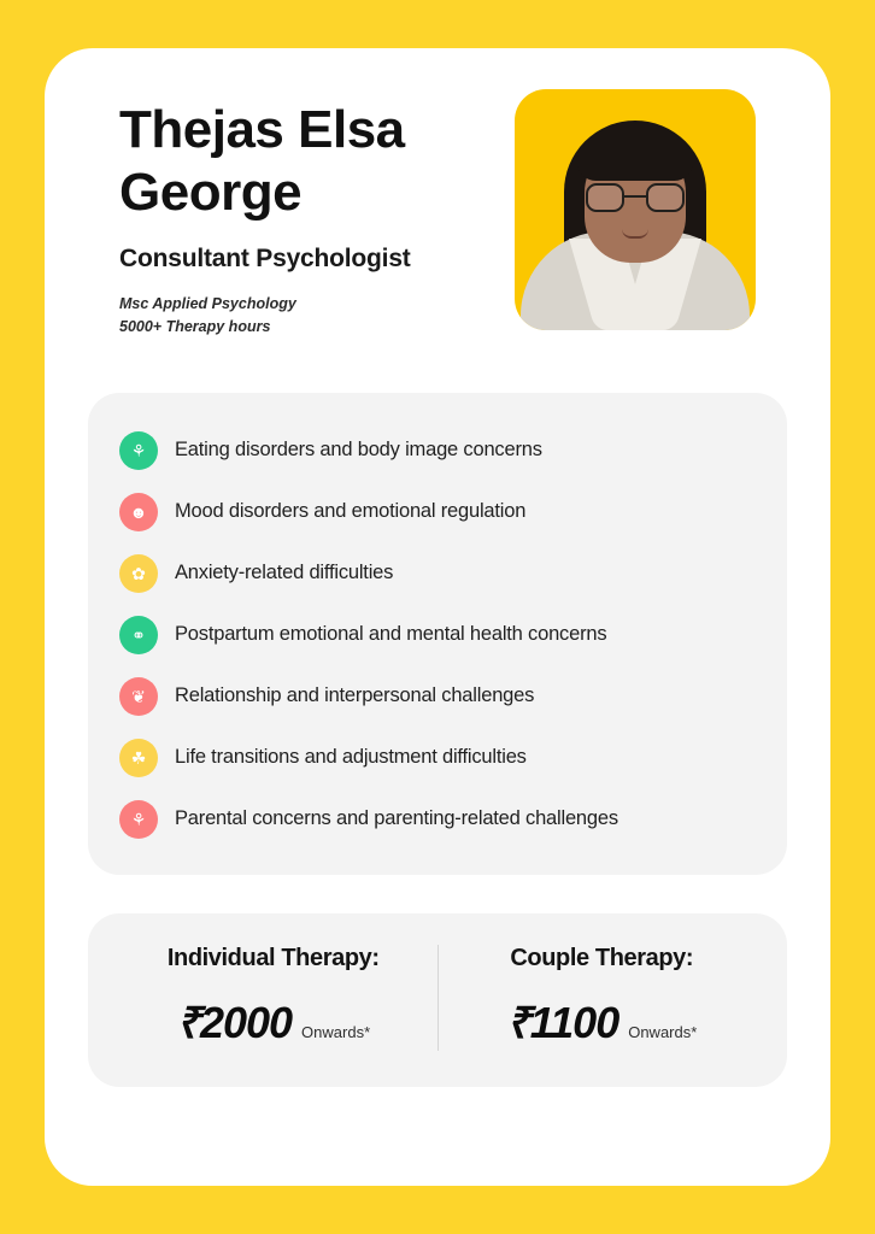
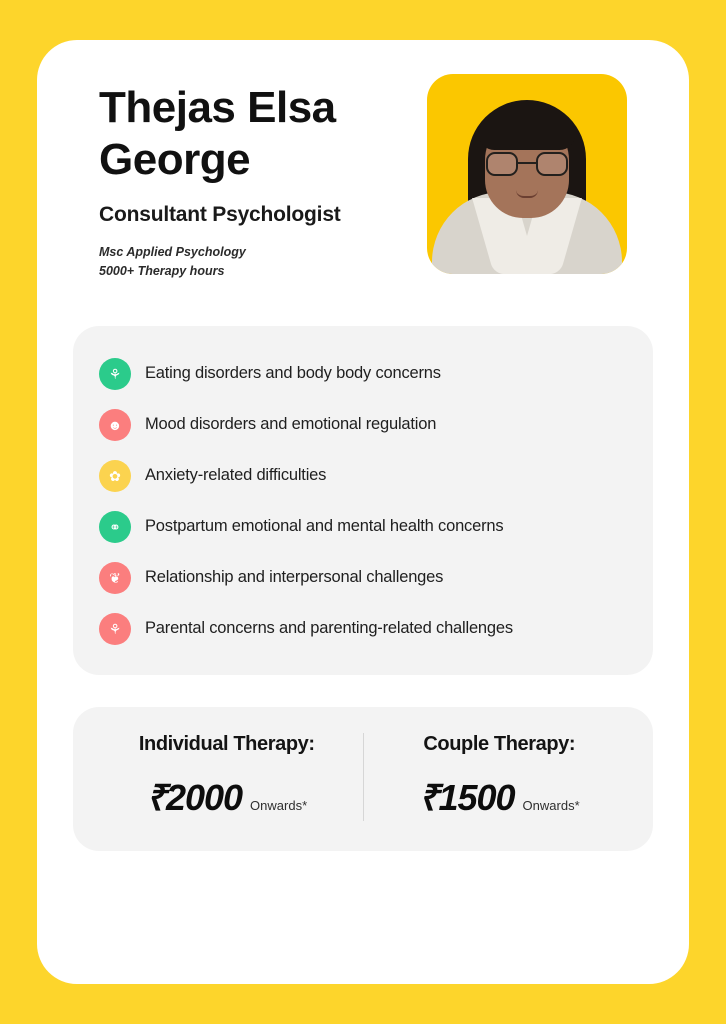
  Thejas Elsa George
  Consultant Psychologist
  Msc Applied Psychology
  5000+ Therapy hours
  ⚘
- Eating disorders and body image concerns
+ Eating disorders and body body concerns
  ☻
  Mood disorders and emotional regulation
  ✿
  Anxiety-related difficulties
  ⚭
  Postpartum emotional and mental health concerns
  ❦
  Relationship and interpersonal challenges
- ☘
- Life transitions and adjustment difficulties
  ⚘
  Parental concerns and parenting-related challenges
  Individual Therapy:
  ₹2000
  Onwards*
  Couple Therapy:
- ₹1100
+ ₹1500
  Onwards*
